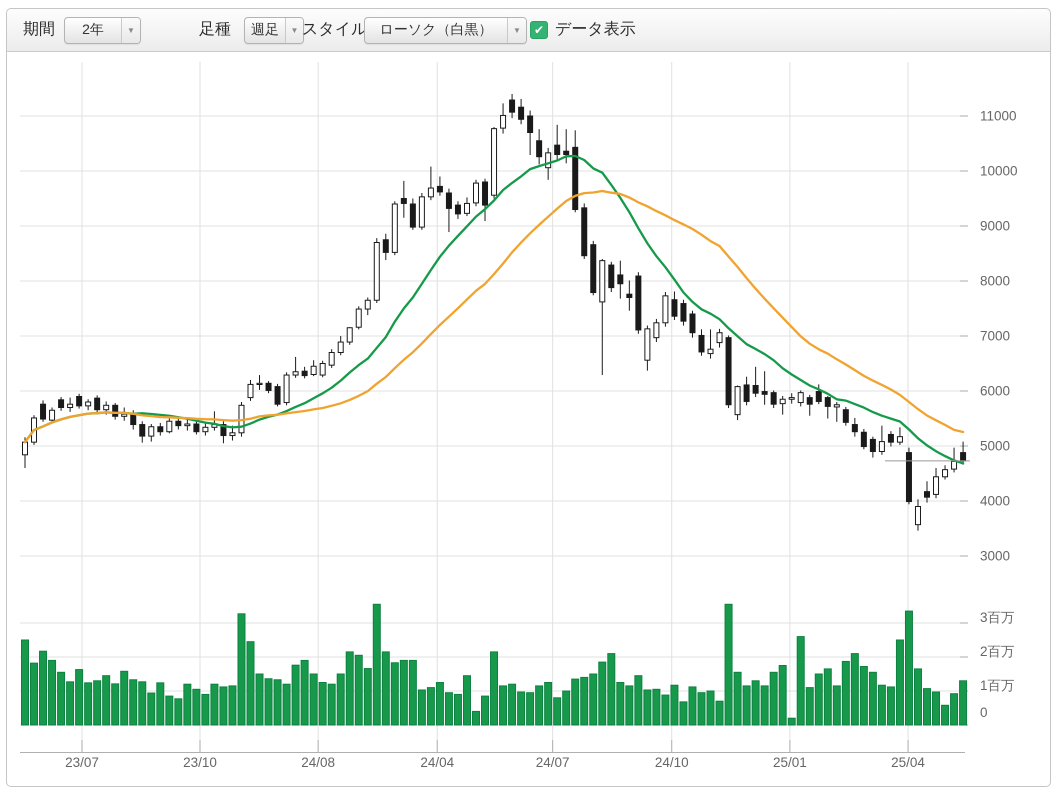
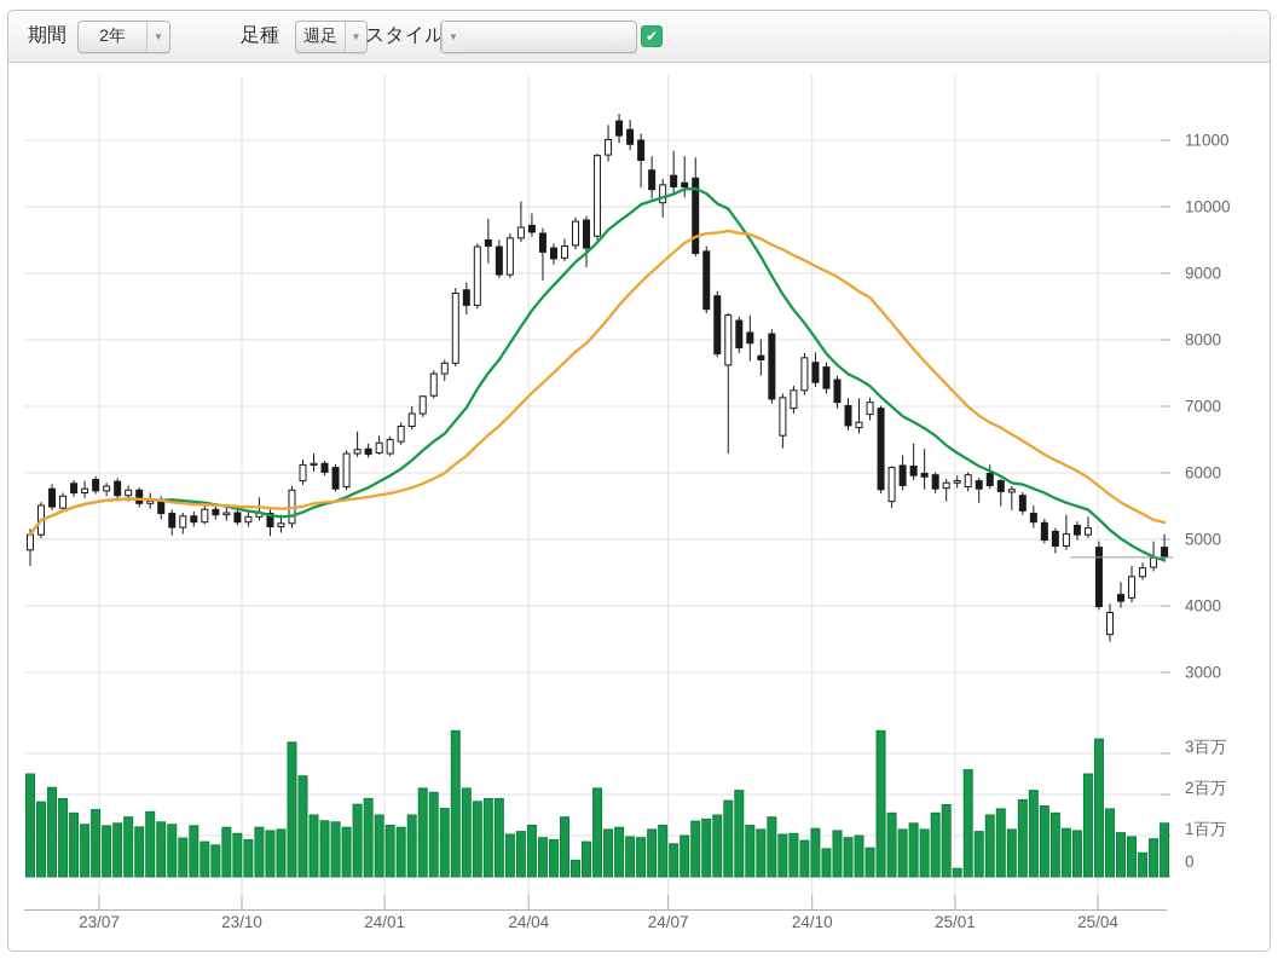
  期間
  2年
  ▼
  足種
  週足
  ▼
  スタイル
- ローソク（白黒）
  ▼
  ✔
- データ表示
  23/07
  23/10
- 24/08
+ 24/01
  24/04
  24/07
  24/10
  25/01
  25/04
  11000
  10000
  9000
  8000
  7000
  6000
  5000
  4000
  3000
  3百万
  2百万
  1百万
  0
